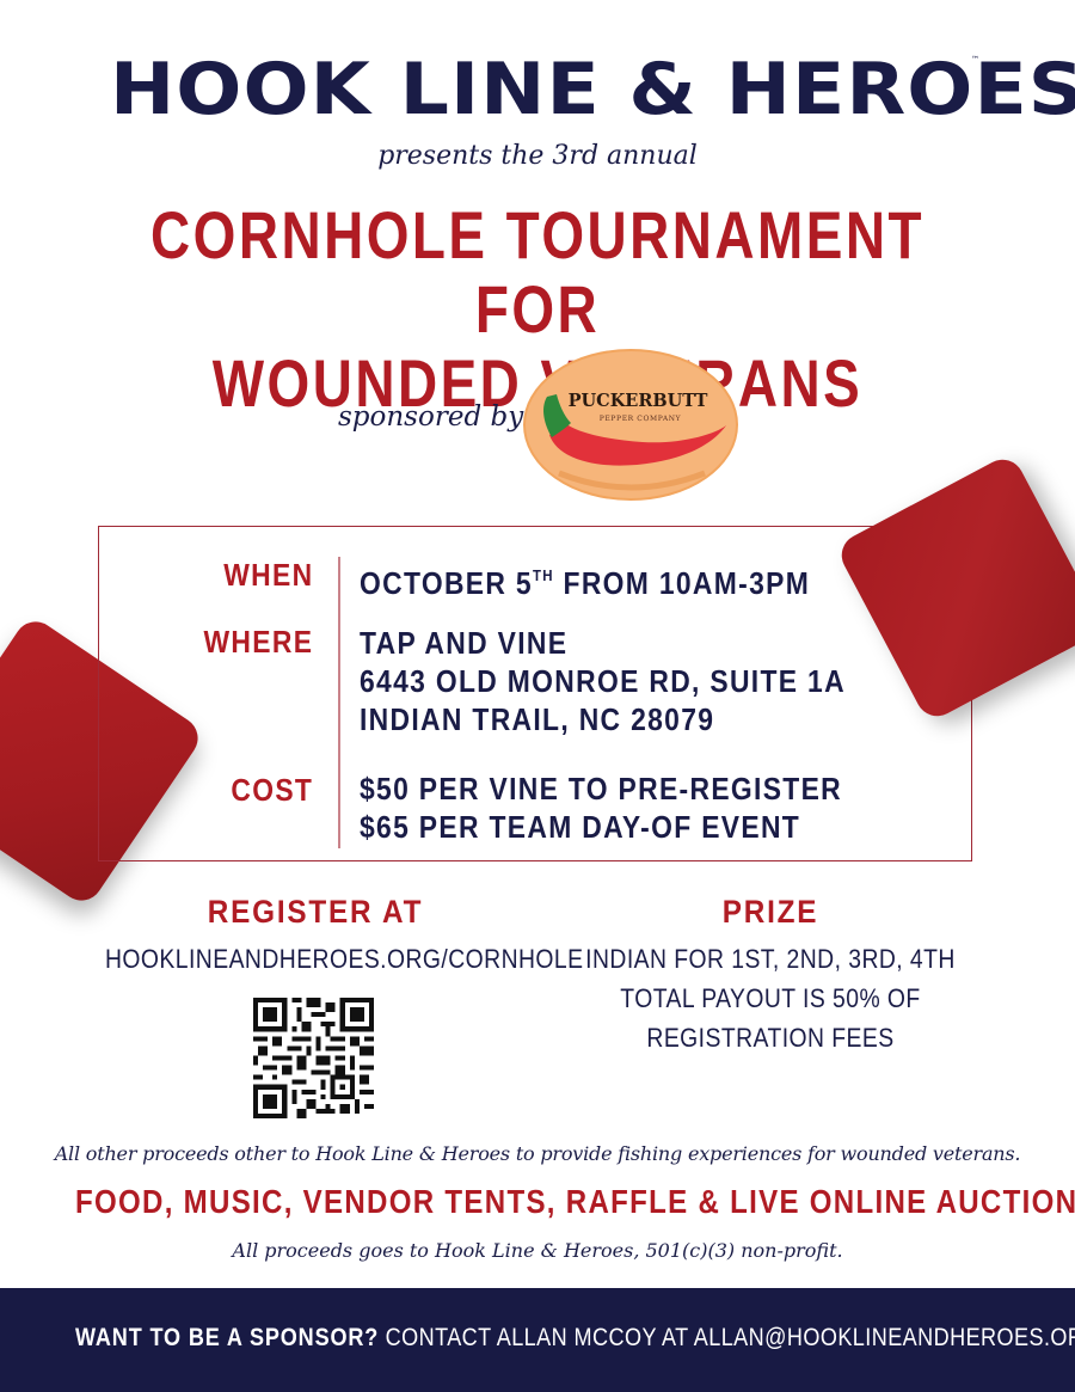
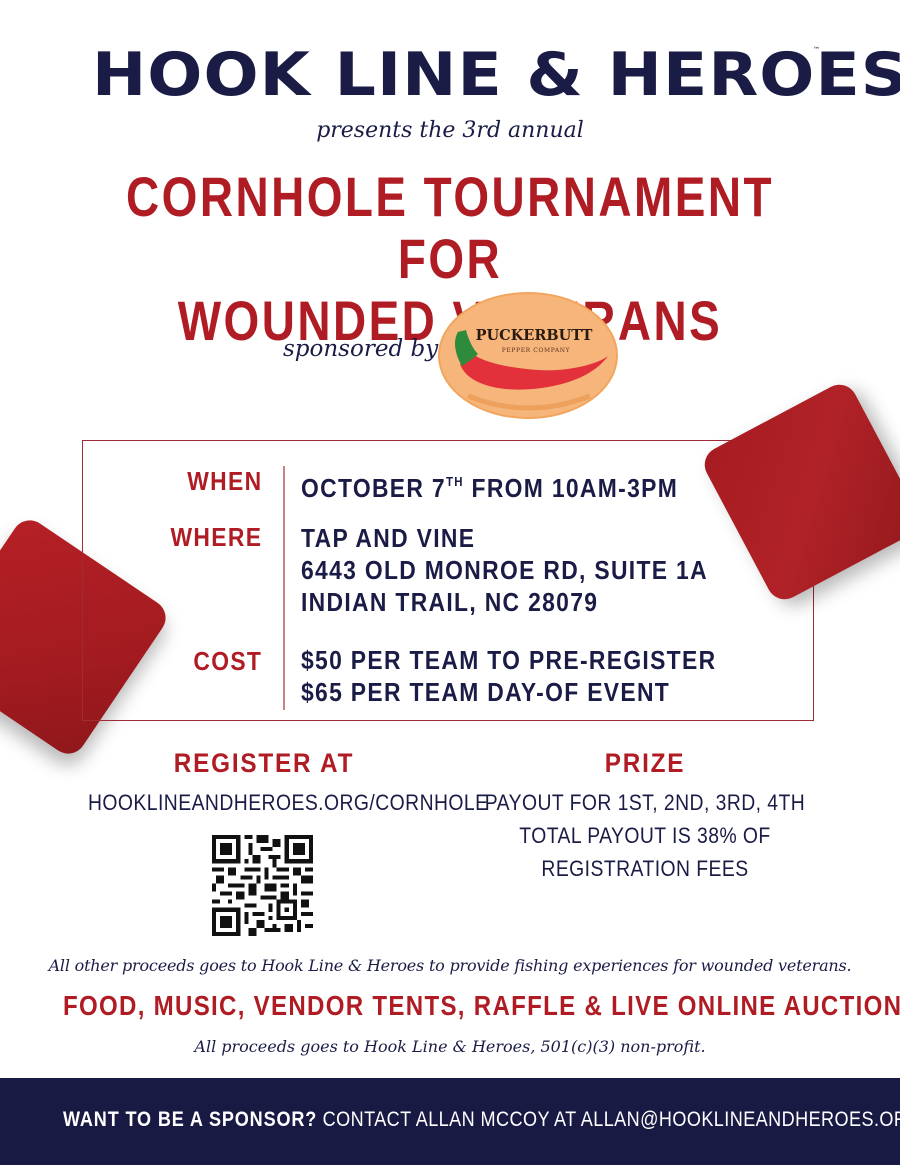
  HOOK LINE & HEROES
  ™
  presents the 3rd annual
  CORNHOLE TOURNAMENT FOR
  sponsored by
  PUCKERBUTT
  WHEN
- OCTOBER 5TH FROM 10AM-3PM
+ OCTOBER 7TH FROM 10AM-3PM
  WHERE
  TAP AND VINE
  6443 OLD MONROE RD, SUITE 1A
  INDIAN TRAIL, NC 28079
  COST
- $50 PER VINE TO PRE-REGISTER
+ $50 PER TEAM TO PRE-REGISTER
  $65 PER TEAM DAY-OF EVENT
  REGISTER AT
  HOOKLINEANDHEROES.ORG/CORNHO
  PRIZE
- INDIAN FOR 1ST, 2ND, 3RD, 4TH
+ PAYOUT FOR 1ST, 2ND, 3RD, 4TH
- TOTAL PAYOUT IS 50% OF
+ TOTAL PAYOUT IS 38% OF
  REGISTRATION FEES
- All other proceeds other to Hook Line & Heroes to provide fishing experiences for wounded veterans.
+ All other proceeds goes to Hook Line & Heroes to provide fishing experiences for wounded veterans.
  FOOD, MUSIC, VENDOR TENTS, RAFFLE & LIVE ONLINE AUCTION
  All proceeds goes to Hook Line & Heroes, 501(c)(3) non-profit.
  WANT TO BE A SPONSOR? CONTACT ALLAN MCCOY AT ALLAN@HOOKLINEANDHEROES.O
